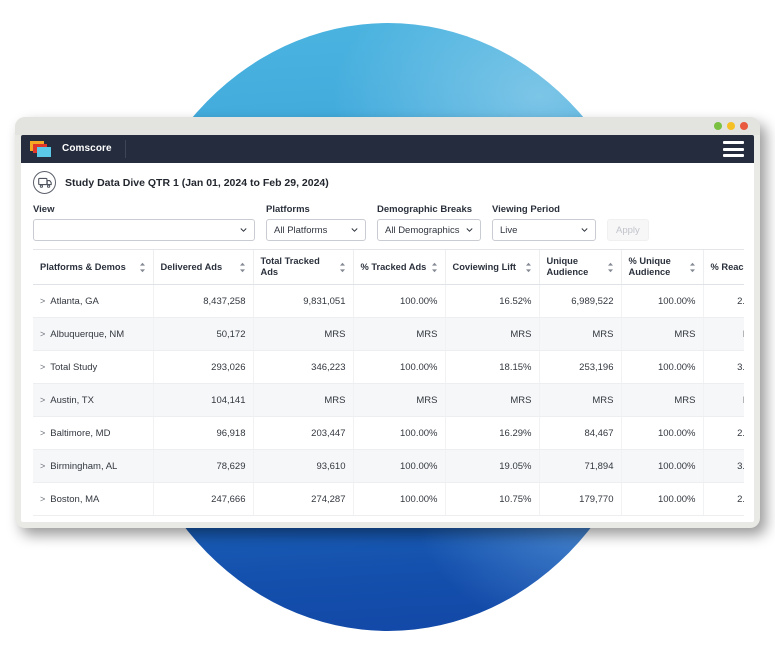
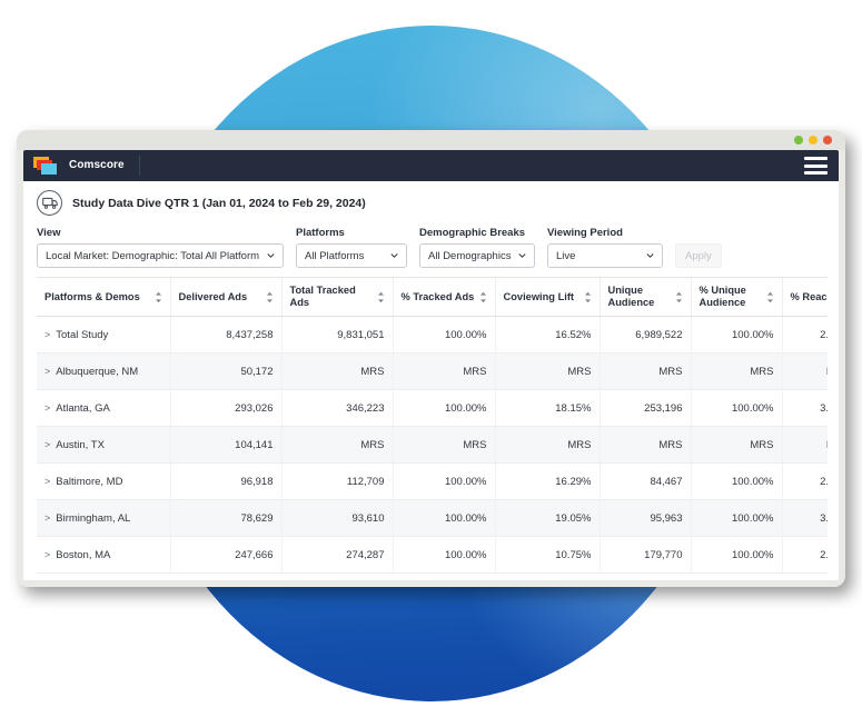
  Comscore
  Study Data Dive QTR 1 (Jan 01, 2024 to Feb 29, 2024)
  View
+ Local Market: Demographic: Total All Platform
  Platforms
  All Platforms
  Demographic Breaks
  All Demographics
  Viewing Period
  Live
  Apply
  Platforms & Demos	Delivered Ads	Total Tracked Ads	% Tracked Ads	Coviewing Lift	Unique Audience	% Unique Audience	% Reac
- > Atlanta, GA	8,437,258	9,831,051	100.00%	16.52%	6,989,522	100.00%	2.
+ > Total Study	8,437,258	9,831,051	100.00%	16.52%	6,989,522	100.00%	2.
  > Albuquerque, NM	50,172	MRS	MRS	MRS	MRS	MRS
- > Total Study	293,026	346,223	100.00%	18.15%	253,196	100.00%	3.
+ > Atlanta, GA	293,026	346,223	100.00%	18.15%	253,196	100.00%	3.
  > Austin, TX	104,141	MRS	MRS	MRS	MRS	MRS
- > Baltimore, MD	96,918	203,447	100.00%	16.29%	84,467	100.00%	2.
+ > Baltimore, MD	96,918	112,709	100.00%	16.29%	84,467	100.00%	2.
- > Birmingham, AL	78,629	93,610	100.00%	19.05%	71,894	100.00%	3.
+ > Birmingham, AL	78,629	93,610	100.00%	19.05%	95,963	100.00%	3.
  > Boston, MA	247,666	274,287	100.00%	10.75%	179,770	100.00%	2.
